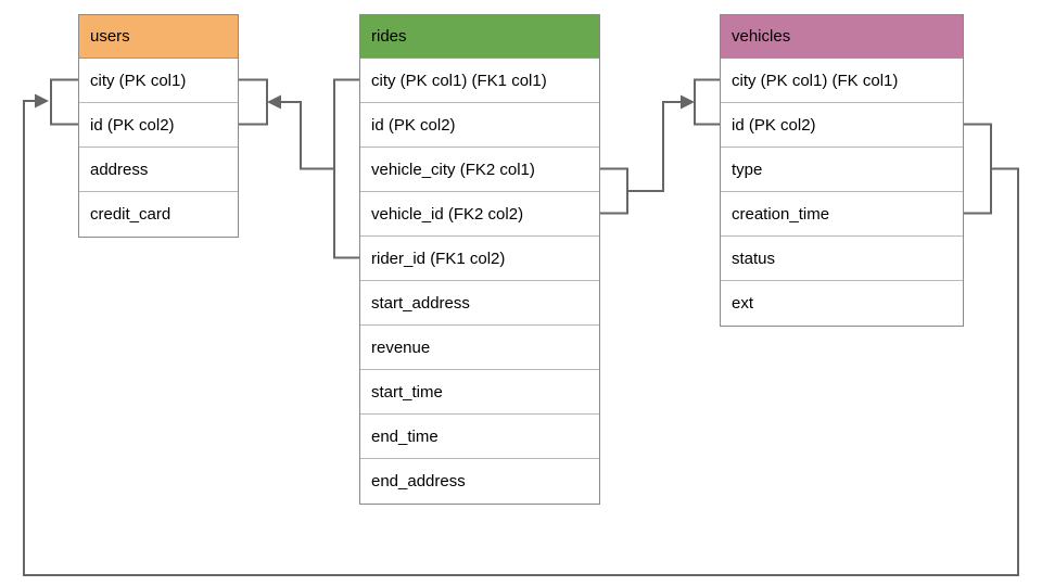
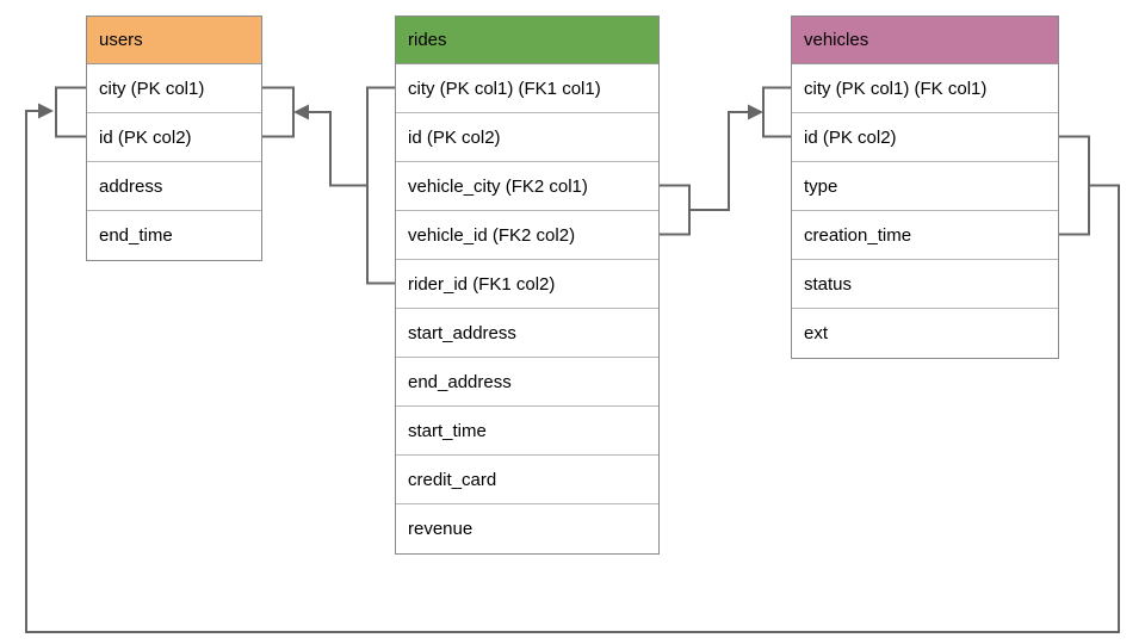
  users
  city (PK col1)
  id (PK col2)
  address
- credit_card
+ end_time
  rides
  city (PK col1) (FK1 col1)
  id (PK col2)
  vehicle_city (FK2 col1)
  vehicle_id (FK2 col2)
  rider_id (FK1 col2)
  start_address
- revenue
+ end_address
  start_time
- end_time
+ credit_card
- end_address
+ revenue
  vehicles
  city (PK col1) (FK col1)
  id (PK col2)
  type
  creation_time
  status
  ext
